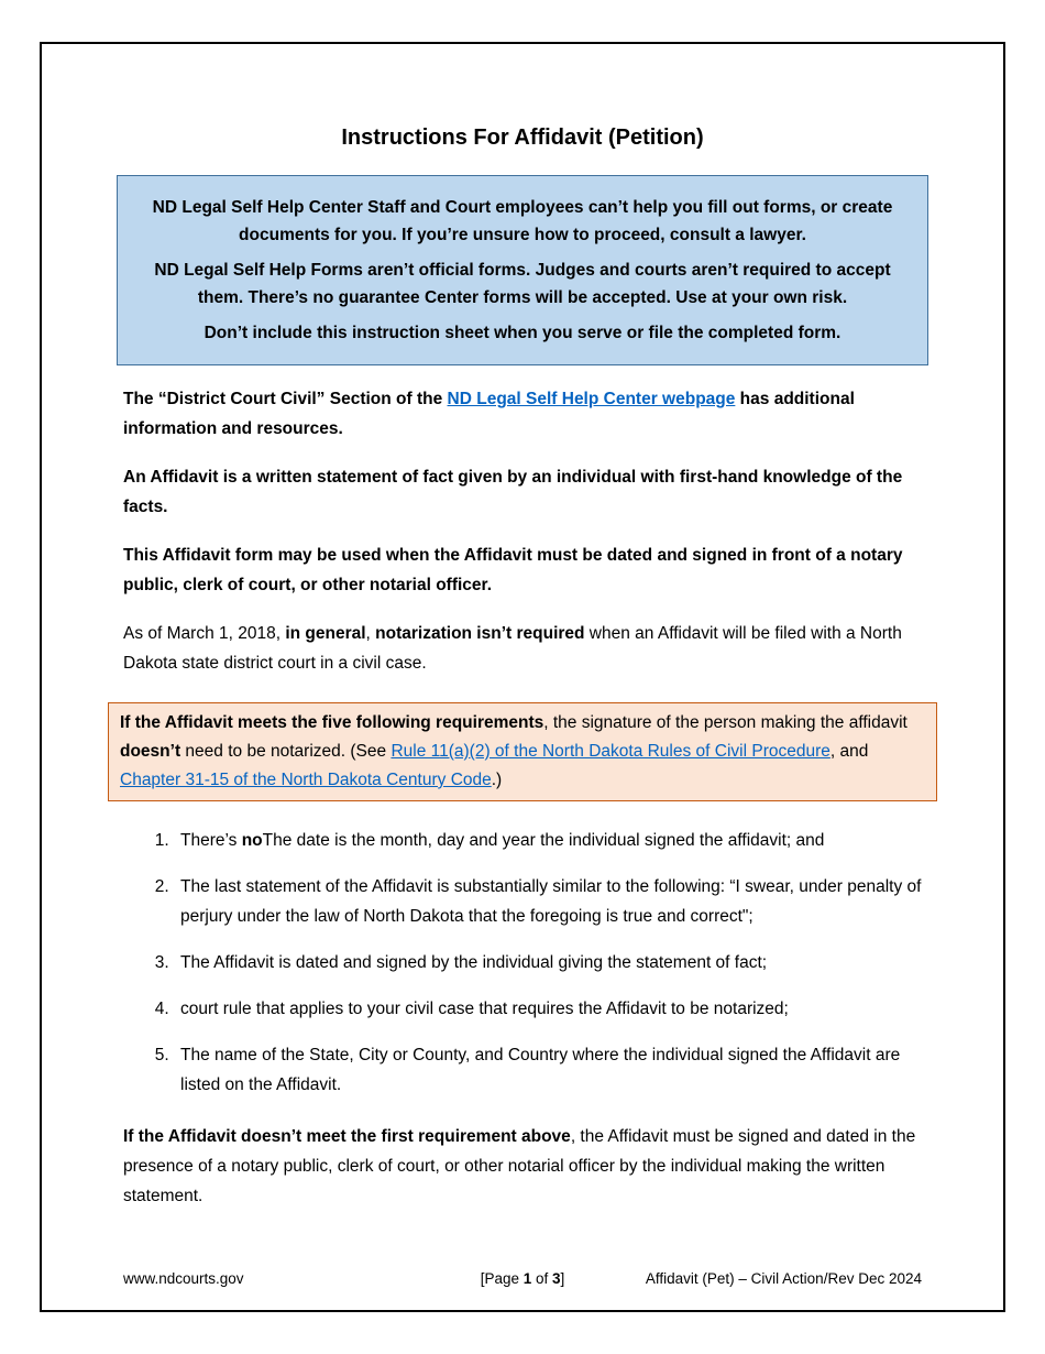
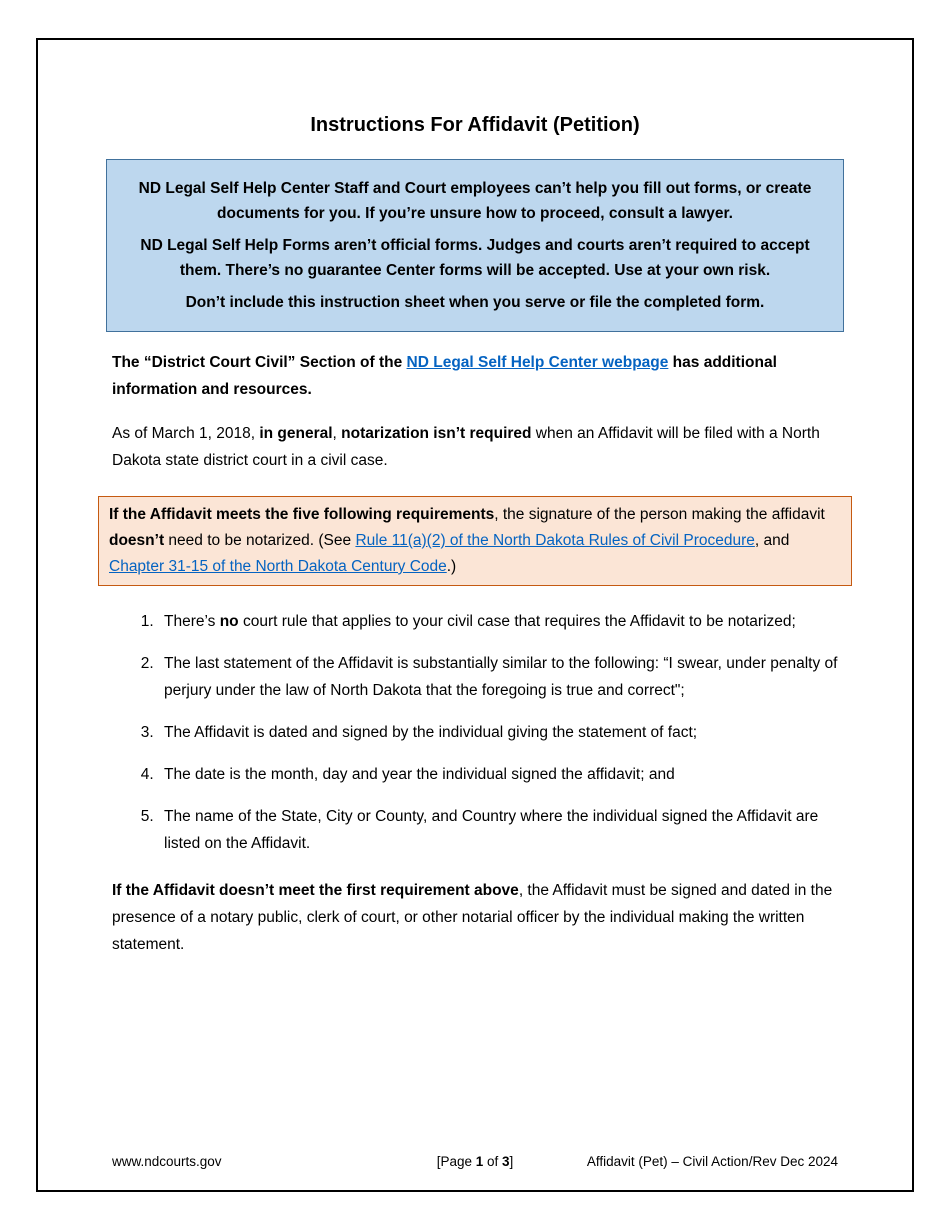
  Instructions For Affidavit (Petition)
  ND Legal Self Help Center Staff and Court employees can’t help you fill out forms, or create documents for you. If you’re unsure how to proceed, consult a lawyer.
  ND Legal Self Help Forms aren’t official forms. Judges and courts aren’t required to accept them. There’s no guarantee Center forms will be accepted. Use at your own risk.
  Don’t include this instruction sheet when you serve or file the completed form.
  The “District Court Civil” Section of the ND Legal Self Help Center webpage has additional information and resources.
- An Affidavit is a written statement of fact given by an individual with first-hand knowledge of the facts.
- This Affidavit form may be used when the Affidavit must be dated and signed in front of a notary public, clerk of court, or other notarial officer.
  As of March 1, 2018, in general, notarization isn’t required when an Affidavit will be filed with a North Dakota state district court in a civil case.
  If the Affidavit meets the five following requirements, the signature of the person making the affidavit doesn’t need to be notarized. (See Rule 11(a)(2) of the North Dakota Rules of Civil Procedure, and Chapter 31-15 of the North Dakota Century Code.)
- There’s noThe date is the month, day and year the individual signed the affidavit; and
+ There’s no court rule that applies to your civil case that requires the Affidavit to be notarized;
  The last statement of the Affidavit is substantially similar to the following: “I swear, under penalty of perjury under the law of North Dakota that the foregoing is true and correct";
  The Affidavit is dated and signed by the individual giving the statement of fact;
- court rule that applies to your civil case that requires the Affidavit to be notarized;
+ The date is the month, day and year the individual signed the affidavit; and
  The name of the State, City or County, and Country where the individual signed the Affidavit are listed on the Affidavit.
  If the Affidavit doesn’t meet the first requirement above, the Affidavit must be signed and dated in the presence of a notary public, clerk of court, or other notarial officer by the individual making the written statement.
  [Page 1 of 3]
  www.ndcourts.gov
  Affidavit (Pet) – Civil Action/Rev Dec 2024
